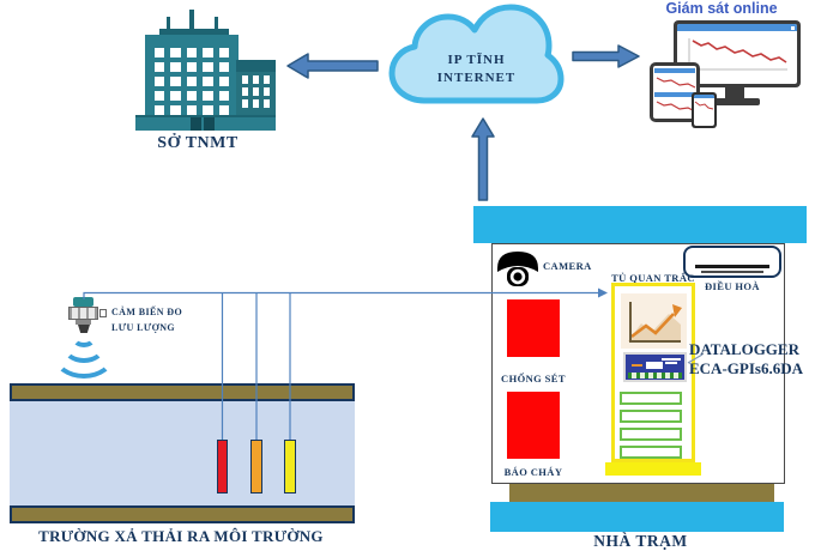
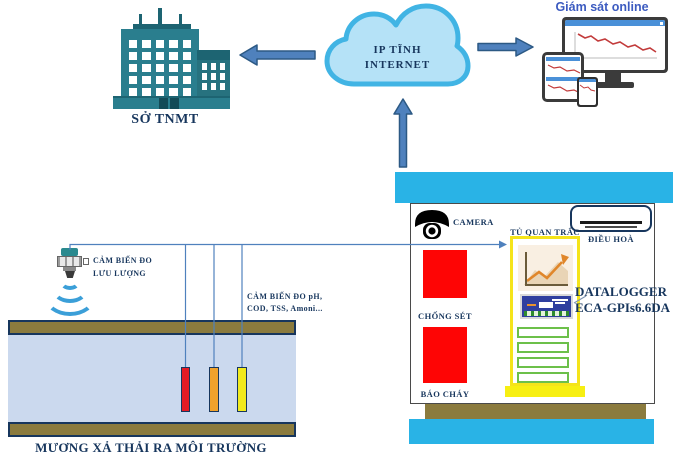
  SỞ TNMT
  IP TĨNH
  INTERNET
  Giám sát online
  CAMERA
  ĐIỀU HOÀ
  TỦ QUAN TRẮC
  DATALOGGER
  ECA-GPIs6.6DA
  CHỐNG SÉT
  BÁO CHÁY
- NHÀ TRẠM
- TRƯỜNG XẢ THẢI RA MÔI TRƯỜNG
+ MƯƠNG XẢ THẢI RA MÔI TRƯỜNG
  CẢM BIẾN ĐO
  LƯU LƯỢNG
+ CẢM BIẾN ĐO pH,
+ COD, TSS, Amoni...
